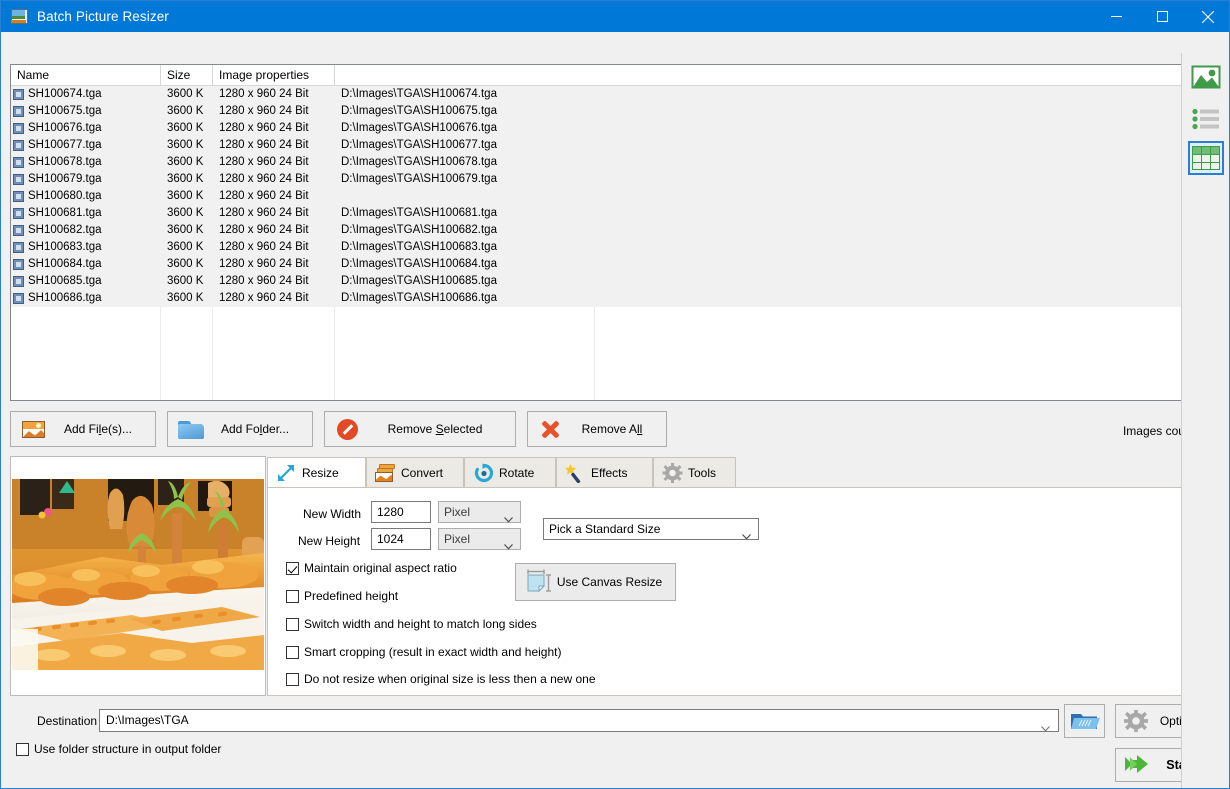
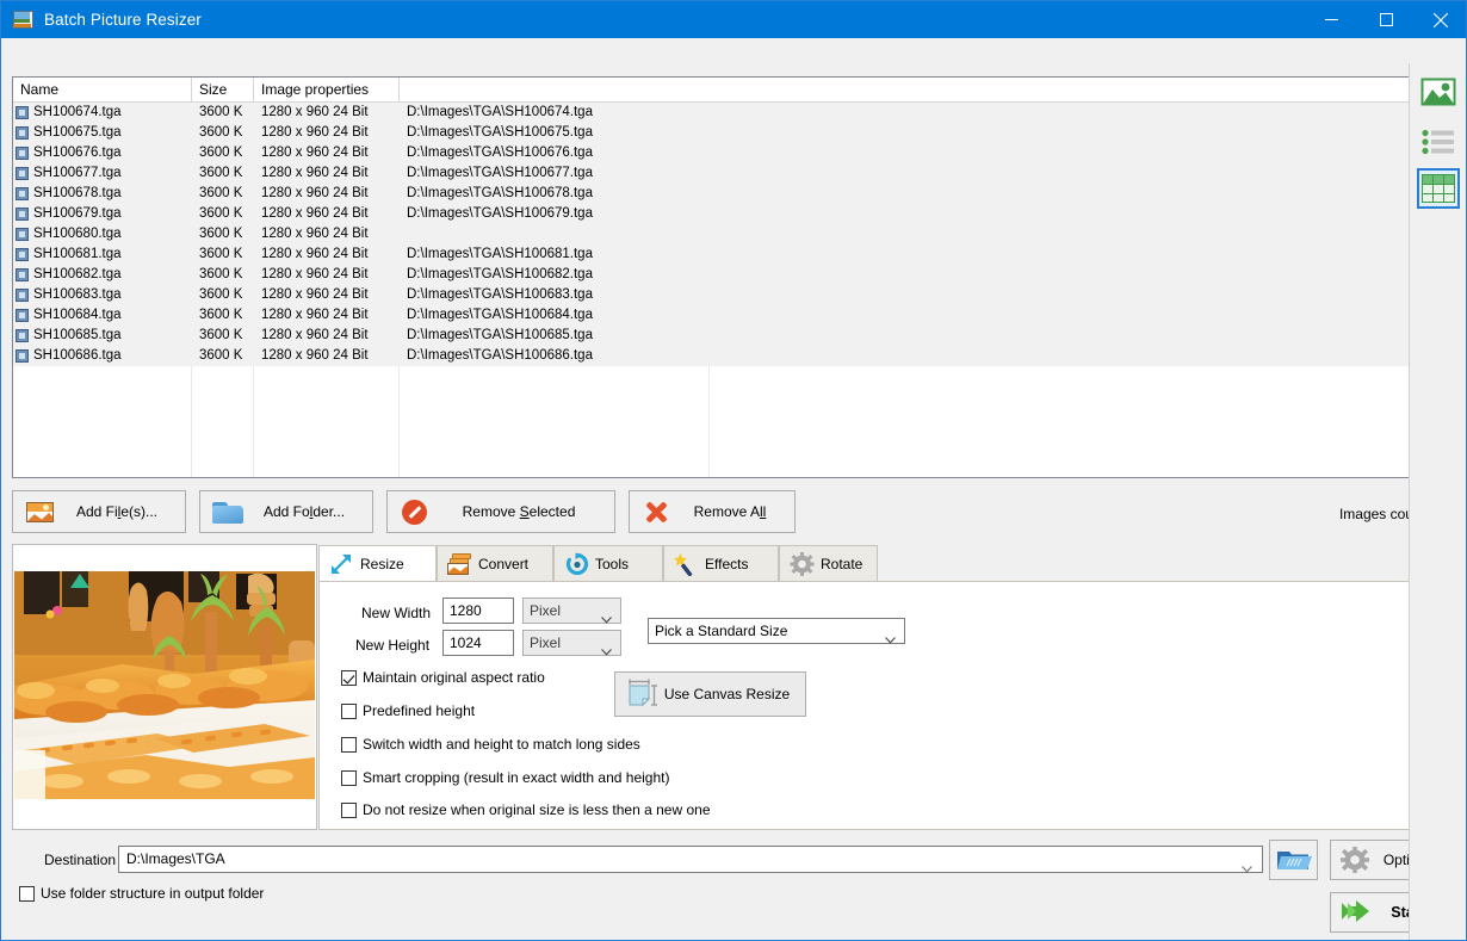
  Batch Picture Resizer
  Name
  Size
  Image properties
  SH100674.tga
  3600 K
  1280 x 960 24 Bit
  D:\Images\TGA\SH100674.tga
  SH100675.tga
  3600 K
  1280 x 960 24 Bit
  D:\Images\TGA\SH100675.tga
  SH100676.tga
  3600 K
  1280 x 960 24 Bit
  D:\Images\TGA\SH100676.tga
  SH100677.tga
  3600 K
  1280 x 960 24 Bit
  D:\Images\TGA\SH100677.tga
  SH100678.tga
  3600 K
  1280 x 960 24 Bit
  D:\Images\TGA\SH100678.tga
  SH100679.tga
  3600 K
  1280 x 960 24 Bit
  D:\Images\TGA\SH100679.tga
  SH100680.tga
  3600 K
  1280 x 960 24 Bit
  SH100681.tga
  3600 K
  1280 x 960 24 Bit
  D:\Images\TGA\SH100681.tga
  SH100682.tga
  3600 K
  1280 x 960 24 Bit
  D:\Images\TGA\SH100682.tga
  SH100683.tga
  3600 K
  1280 x 960 24 Bit
  D:\Images\TGA\SH100683.tga
  SH100684.tga
  3600 K
  1280 x 960 24 Bit
  D:\Images\TGA\SH100684.tga
  SH100685.tga
  3600 K
  1280 x 960 24 Bit
  D:\Images\TGA\SH100685.tga
  SH100686.tga
  3600 K
  1280 x 960 24 Bit
  D:\Images\TGA\SH100686.tga
  Add File(s)...
  Add Folder...
  Remove Selected
  Remove All
  Resize
  Convert
- Rotate
+ Tools
  Effects
- Tools
+ Rotate
  New Width
  1280
  Pixel
  New Height
  1024
  Pixel
  Pick a Standard Size
  Maintain original aspect ratio
  Predefined height
  Switch width and height to match long sides
  Smart cropping (result in exact width and height)
  Do not resize when original size is less then a new one
  Use Canvas Resize
  Destination
  D:\Images\TGA
  Use folder structure in output folder
